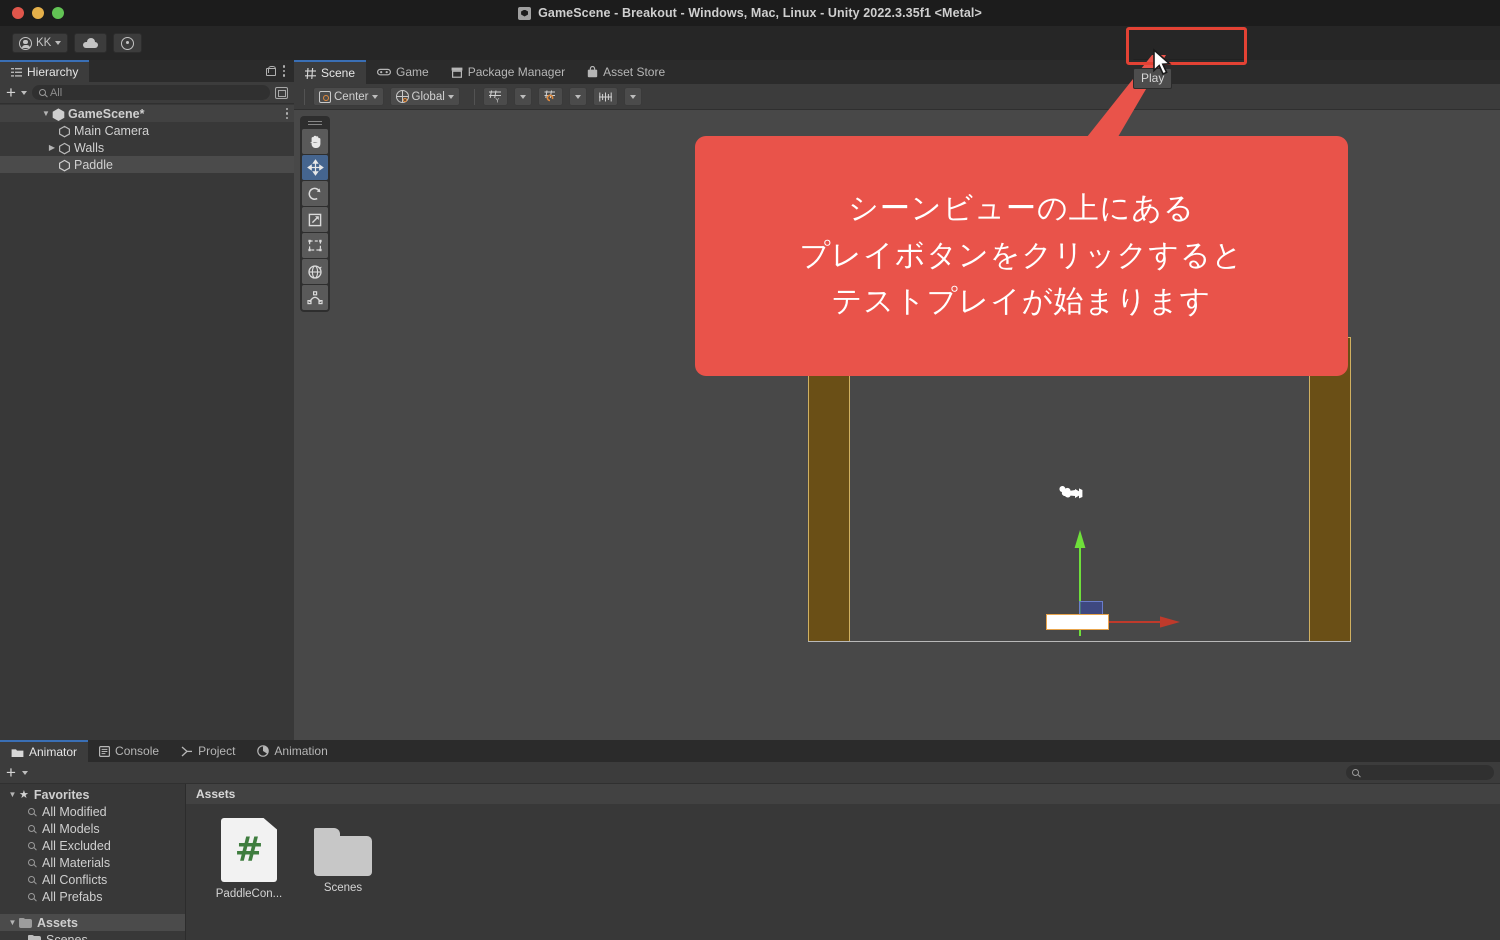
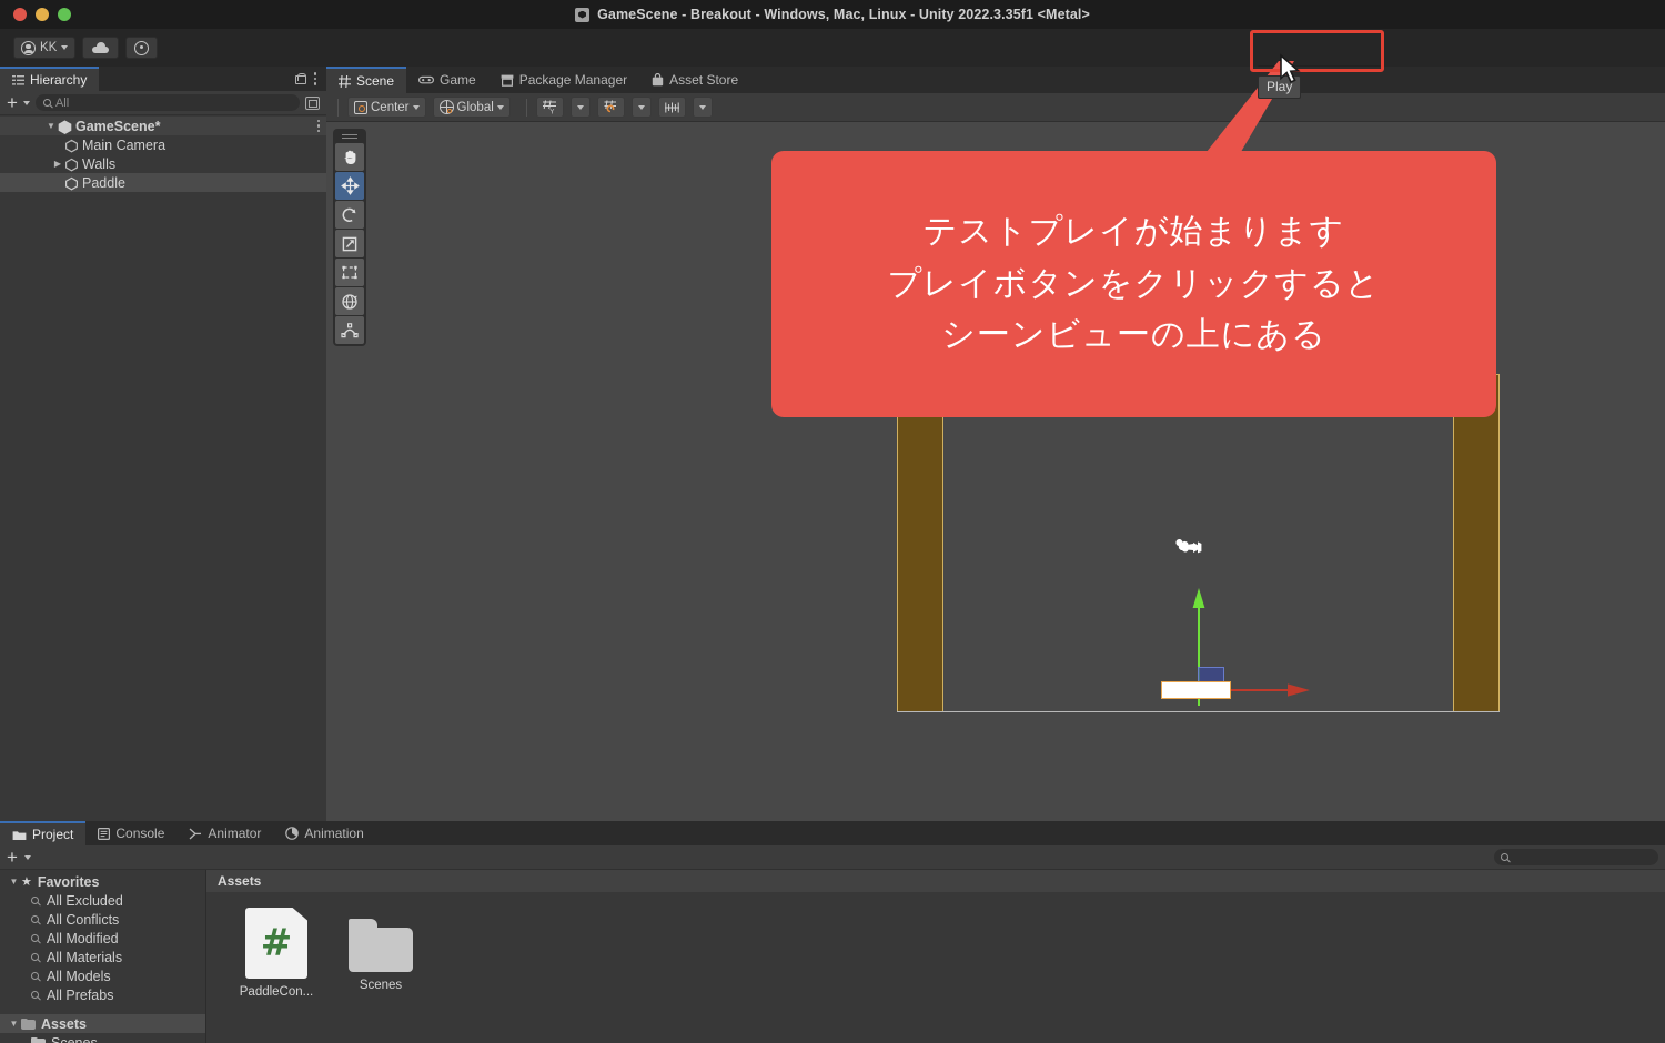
  GameScene - Breakout - Windows, Mac, Linux - Unity 2022.3.35f1 <Metal>
  KK
  Hierarchy
  +
  All
  ▼
  GameScene*
  Main Camera
  ▶
  Walls
  Paddle
  Scene
  Game
  Package Manager
  Asset Store
  Center
  Global
- シーンビューの上にある
+ テストプレイが始まります
  プレイボタンをクリックすると
- テストプレイが始まります
+ シーンビューの上にある
  Play
- Animator
+ Project
  Console
- Project
+ Animator
  Animation
  +
  ▼
  ★
  Favorites
- All Modified
+ All Excluded
- All Models
+ All Conflicts
- All Excluded
+ All Modified
  All Materials
- All Conflicts
+ All Models
  All Prefabs
  ▼
  Assets
  Assets
  #
  PaddleCon...
  Scenes
